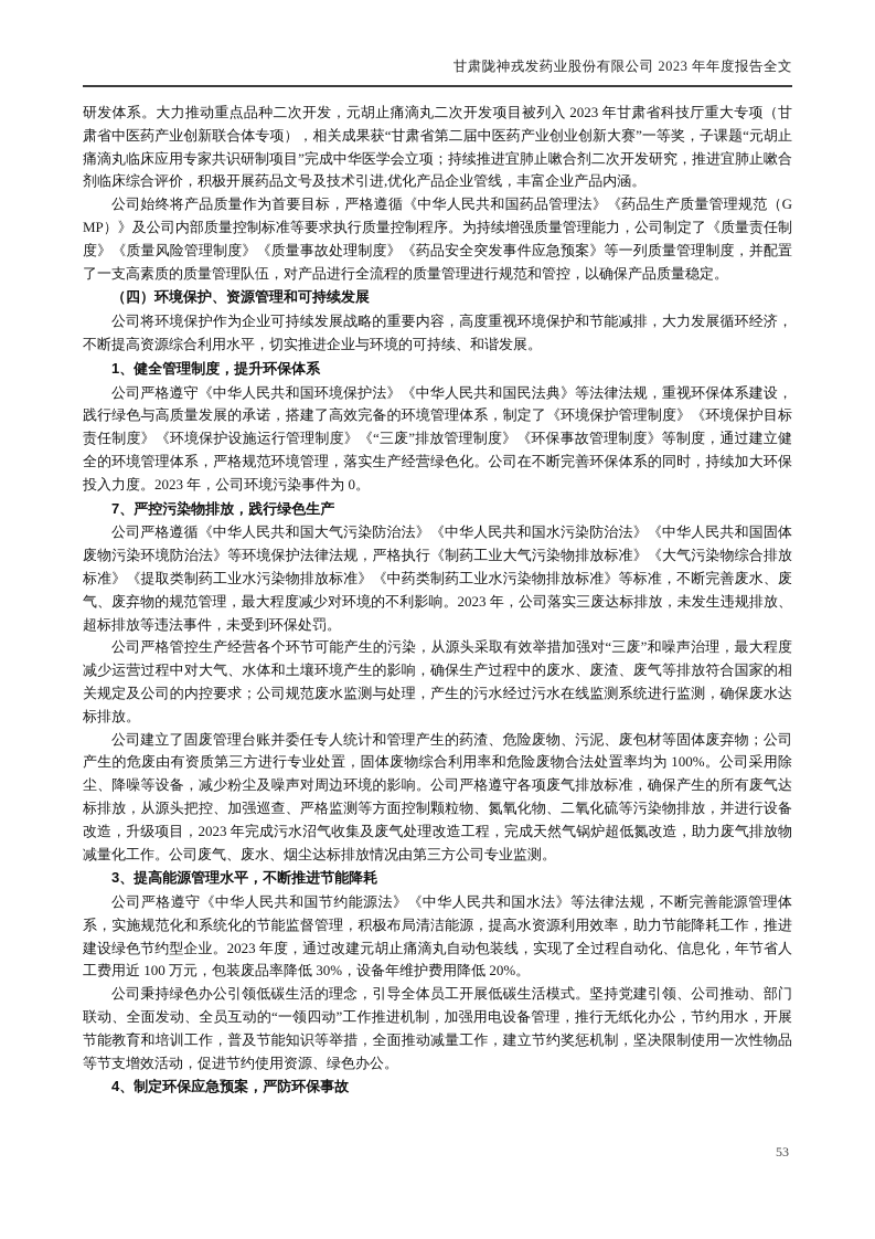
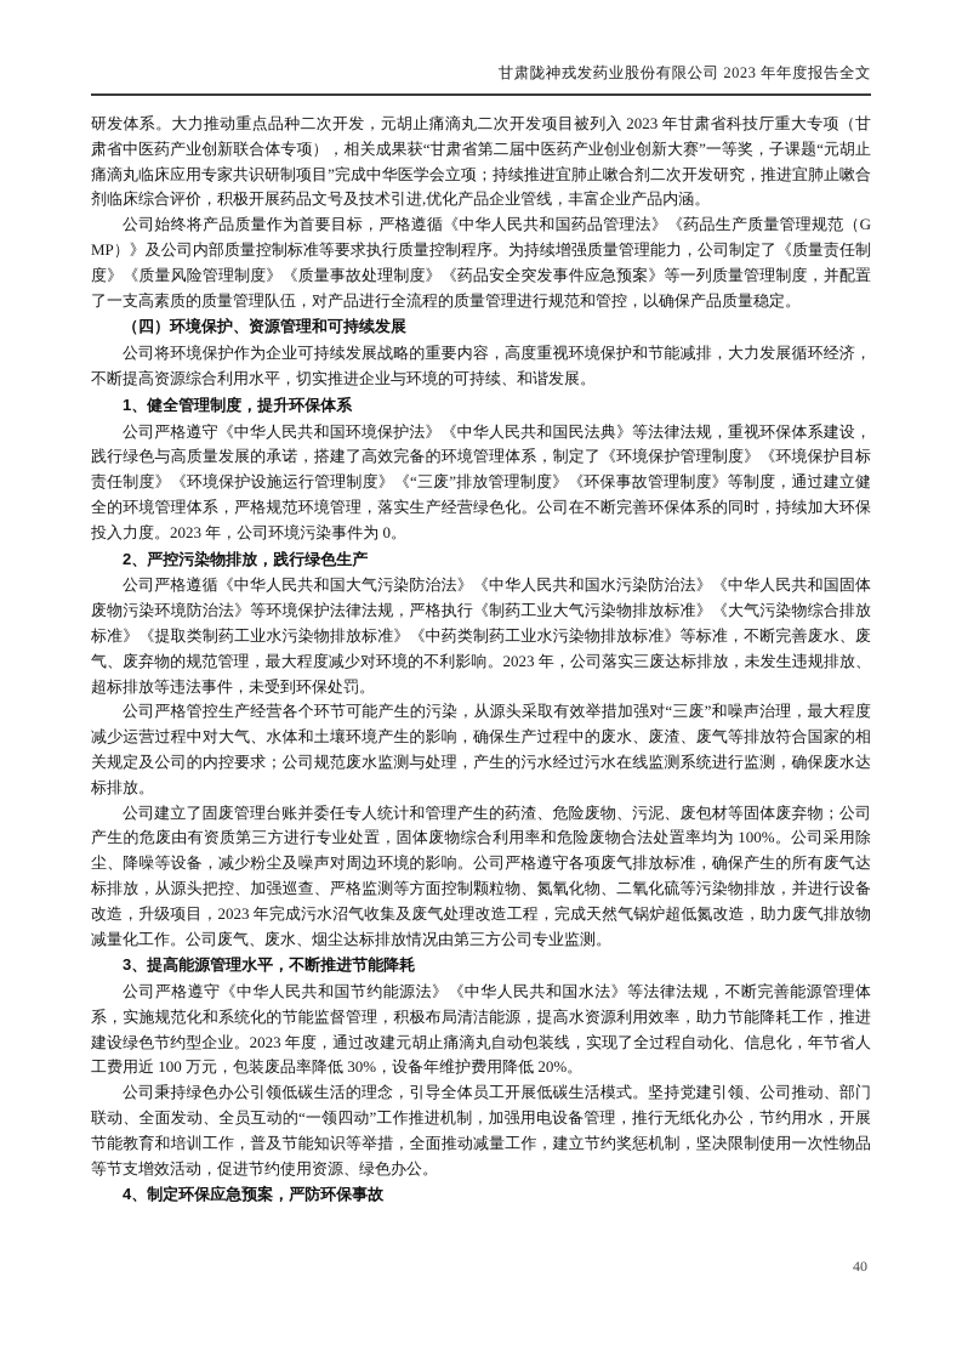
  甘肃陇神戎发药业股份有限公司 2023 年年度报告全文
  研发体系。大力推动重点品种二次开发，元胡止痛滴丸二次开发项目被列入 2023 年甘肃省科技厅重大专项（甘肃省中医药产业创新联合体专项），相关成果获“甘肃省第二届中医药产业创业创新大赛”一等奖，子课题“元胡止痛滴丸临床应用专家共识研制项目”完成中华医学会立项；持续推进宜肺止嗽合剂二次开发研究，推进宜肺止嗽合剂临床综合评价，积极开展药品文号及技术引进,优化产品企业管线，丰富企业产品内涵。
  公司始终将产品质量作为首要目标，严格遵循《中华人民共和国药品管理法》《药品生产质量管理规范（GMP）》及公司内部质量控制标准等要求执行质量控制程序。为持续增强质量管理能力，公司制定了《质量责任制度》《质量风险管理制度》《质量事故处理制度》《药品安全突发事件应急预案》等一列质量管理制度，并配置了一支高素质的质量管理队伍，对产品进行全流程的质量管理进行规范和管控，以确保产品质量稳定。
  （四）环境保护、资源管理和可持续发展
  公司将环境保护作为企业可持续发展战略的重要内容，高度重视环境保护和节能减排，大力发展循环经济，不断提高资源综合利用水平，切实推进企业与环境的可持续、和谐发展。
  1、健全管理制度，提升环保体系
  公司严格遵守《中华人民共和国环境保护法》《中华人民共和国民法典》等法律法规，重视环保体系建设，践行绿色与高质量发展的承诺，搭建了高效完备的环境管理体系，制定了《环境保护管理制度》《环境保护目标责任制度》《环境保护设施运行管理制度》《“三废”排放管理制度》《环保事故管理制度》等制度，通过建立健全的环境管理体系，严格规范环境管理，落实生产经营绿色化。公司在不断完善环保体系的同时，持续加大环保投入力度。2023 年，公司环境污染事件为 0。
- 7、严控污染物排放，践行绿色生产
+ 2、严控污染物排放，践行绿色生产
  公司严格遵循《中华人民共和国大气污染防治法》《中华人民共和国水污染防治法》《中华人民共和国固体废物污染环境防治法》等环境保护法律法规，严格执行《制药工业大气污染物排放标准》《大气污染物综合排放标准》《提取类制药工业水污染物排放标准》《中药类制药工业水污染物排放标准》等标准，不断完善废水、废气、废弃物的规范管理，最大程度减少对环境的不利影响。2023 年，公司落实三废达标排放，未发生违规排放、超标排放等违法事件，未受到环保处罚。
  公司严格管控生产经营各个环节可能产生的污染，从源头采取有效举措加强对“三废”和噪声治理，最大程度减少运营过程中对大气、水体和土壤环境产生的影响，确保生产过程中的废水、废渣、废气等排放符合国家的相关规定及公司的内控要求；公司规范废水监测与处理，产生的污水经过污水在线监测系统进行监测，确保废水达标排放。
  公司建立了固废管理台账并委任专人统计和管理产生的药渣、危险废物、污泥、废包材等固体废弃物；公司产生的危废由有资质第三方进行专业处置，固体废物综合利用率和危险废物合法处置率均为 100%。公司采用除尘、降噪等设备，减少粉尘及噪声对周边环境的影响。公司严格遵守各项废气排放标准，确保产生的所有废气达标排放，从源头把控、加强巡查、严格监测等方面控制颗粒物、氮氧化物、二氧化硫等污染物排放，并进行设备改造，升级项目，2023 年完成污水沼气收集及废气处理改造工程，完成天然气锅炉超低氮改造，助力废气排放物减量化工作。公司废气、废水、烟尘达标排放情况由第三方公司专业监测。
  3、提高能源管理水平，不断推进节能降耗
  公司严格遵守《中华人民共和国节约能源法》《中华人民共和国水法》等法律法规，不断完善能源管理体系，实施规范化和系统化的节能监督管理，积极布局清洁能源，提高水资源利用效率，助力节能降耗工作，推进建设绿色节约型企业。2023 年度，通过改建元胡止痛滴丸自动包装线，实现了全过程自动化、信息化，年节省人工费用近 100 万元，包装废品率降低 30%，设备年维护费用降低 20%。
  公司秉持绿色办公引领低碳生活的理念，引导全体员工开展低碳生活模式。坚持党建引领、公司推动、部门联动、全面发动、全员互动的“一领四动”工作推进机制，加强用电设备管理，推行无纸化办公，节约用水，开展节能教育和培训工作，普及节能知识等举措，全面推动减量工作，建立节约奖惩机制，坚决限制使用一次性物品等节支增效活动，促进节约使用资源、绿色办公。
  4、制定环保应急预案，严防环保事故
- 53
+ 40
